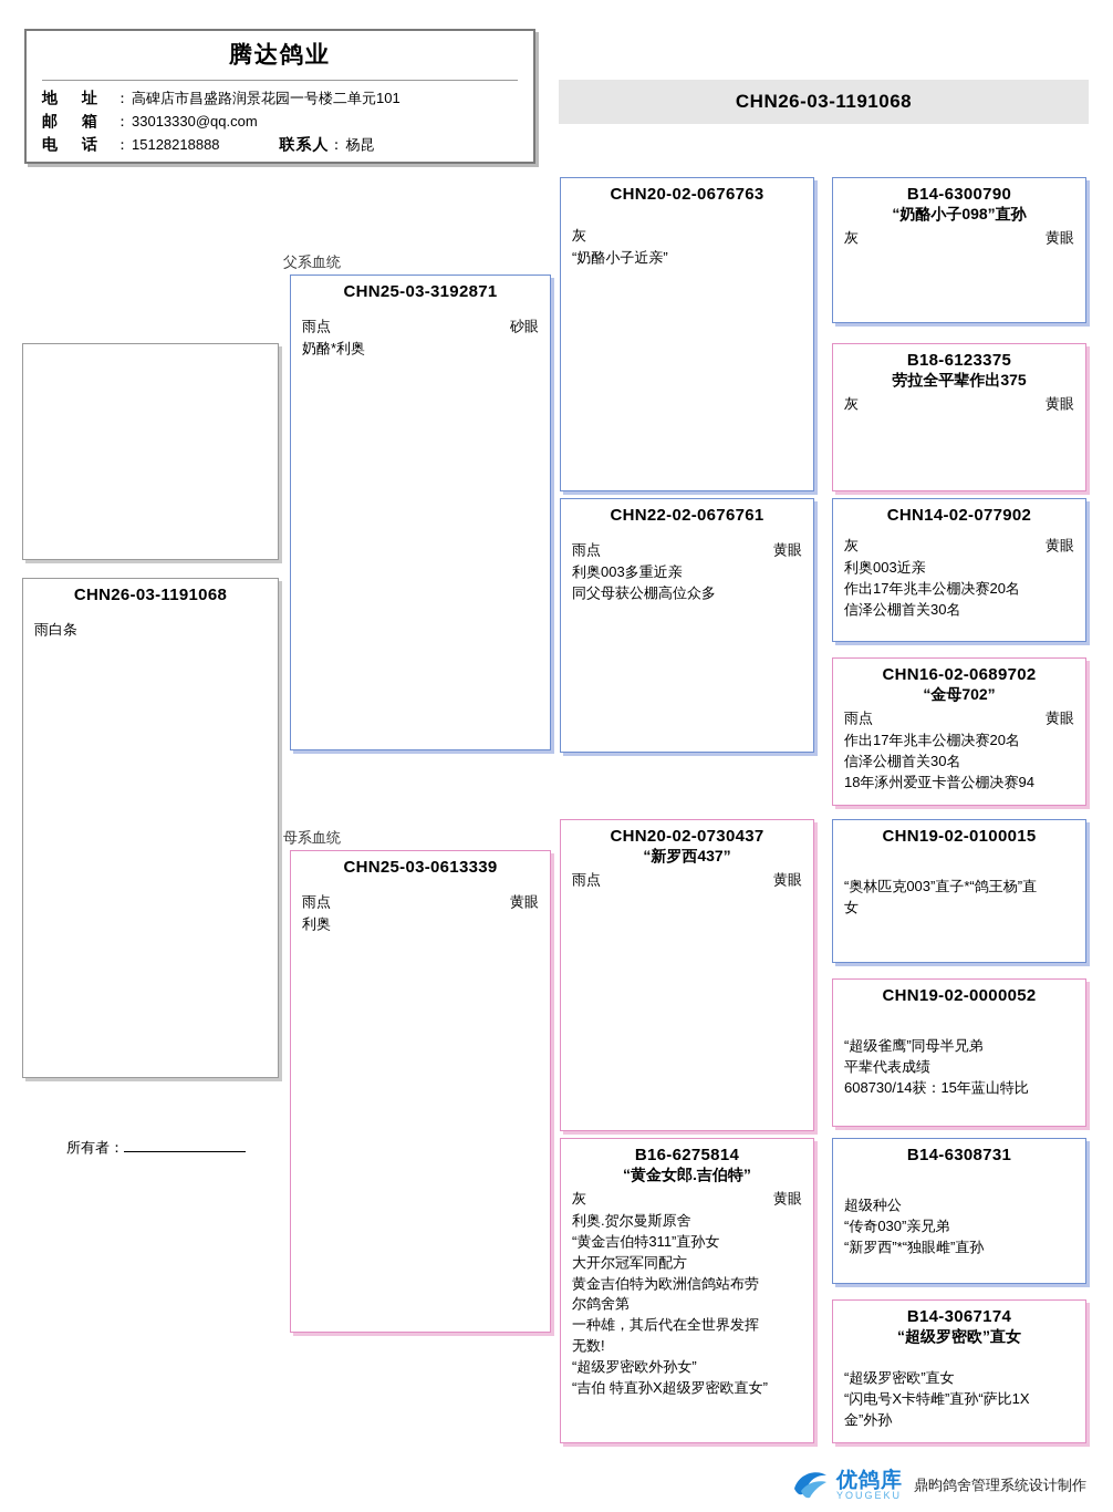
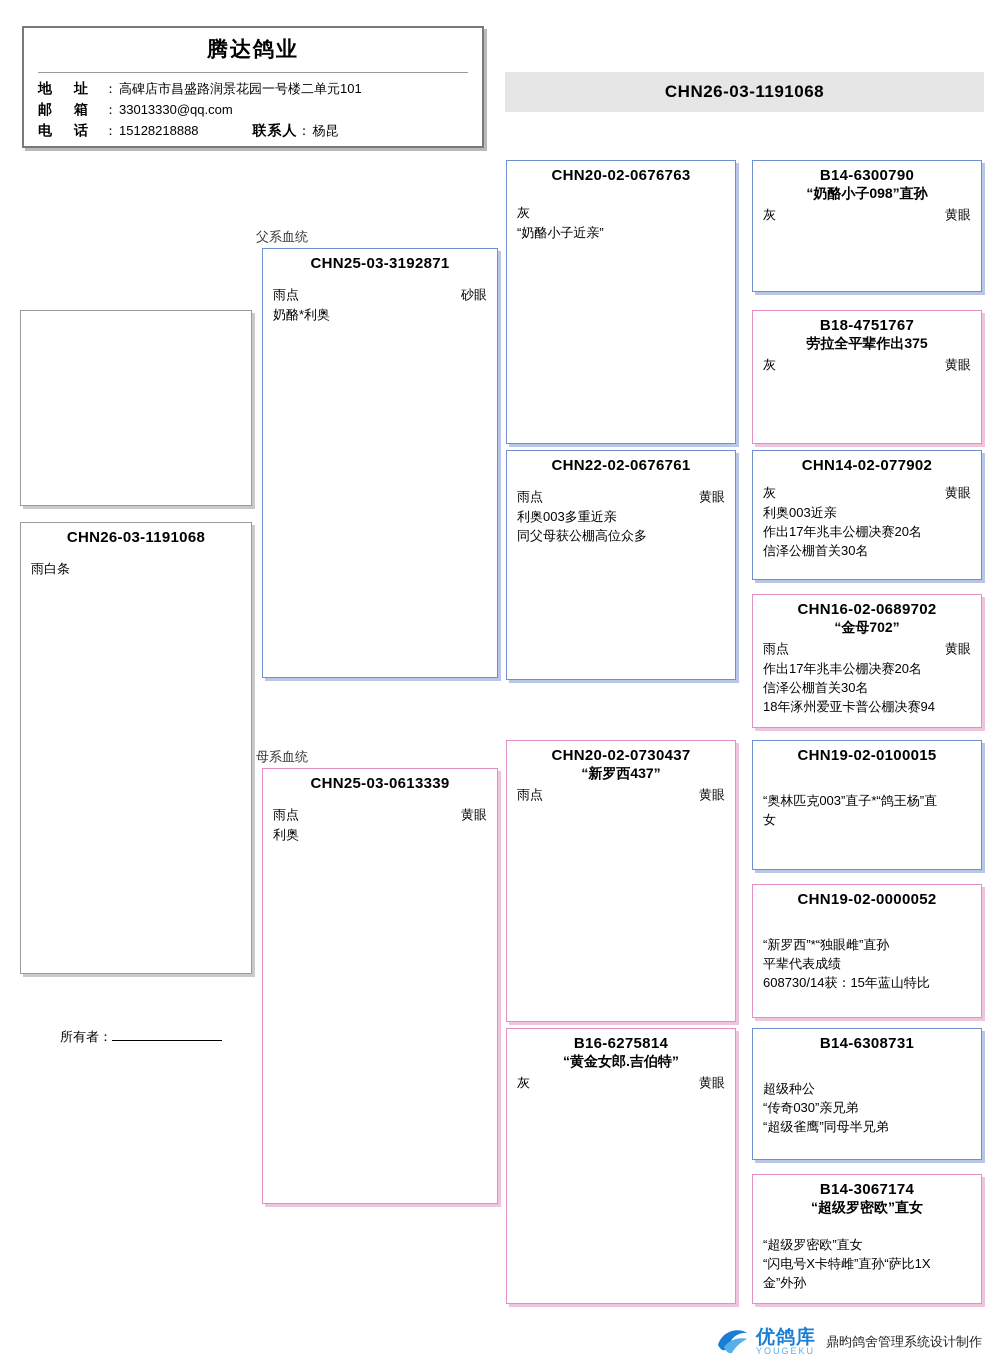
  腾达鸽业
  地 址
  ：
  高碑店市昌盛路润景花园一号楼二单元101
  邮 箱
  ：
  33013330@qq.com
  电 话
  ：
  15128218888
  联系人
  ：
  杨昆
  CHN26-03-1191068
  父系血统
  母系血统
  CHN26-03-1191068
  雨白条
  所有者：
  CHN25-03-3192871
  雨点
  砂眼
  奶酪*利奥
  CHN25-03-0613339
  雨点
  黄眼
  利奥
  CHN20-02-0676763
  灰
  “奶酪小子近亲”
  CHN22-02-0676761
  雨点
  黄眼
  利奥003多重近亲
  同父母获公棚高位众多
  CHN20-02-0730437
  “新罗西437”
  雨点
  黄眼
  B16-6275814
  “黄金女郎.吉伯特”
  灰
  黄眼
- 利奥.贺尔曼斯原舍
- “黄金吉伯特311”直孙女
- 大开尔冠军同配方
- 黄金吉伯特为欧洲信鸽站布劳
- 尔鸽舍第
- 一种雄，其后代在全世界发挥
- 无数!
- “超级罗密欧外孙女”
- “吉伯 特直孙X超级罗密欧直女”
  B14-6300790
  “奶酪小子098”直孙
  灰
  黄眼
- B18-6123375
+ B18-4751767
  劳拉全平辈作出375
  灰
  黄眼
  CHN14-02-077902
  灰
  黄眼
  利奥003近亲
  作出17年兆丰公棚决赛20名
  信泽公棚首关30名
  CHN16-02-0689702
  “金母702”
  雨点
  黄眼
  作出17年兆丰公棚决赛20名
  信泽公棚首关30名
  18年涿州爱亚卡普公棚决赛94
  CHN19-02-0100015
  “奥林匹克003”直子*“鸽王杨”直
  女
  CHN19-02-0000052
- “超级雀鹰”同母半兄弟
+ “新罗西”*“独眼雌”直孙
  平辈代表成绩
  608730/14获：15年蓝山特比
  B14-6308731
  超级种公
  “传奇030”亲兄弟
- “新罗西”*“独眼雌”直孙
+ “超级雀鹰”同母半兄弟
  B14-3067174
  “超级罗密欧”直女
  “超级罗密欧”直女
  “闪电号X卡特雌”直孙“萨比1X
  金”外孙
  优鸽库
  YOUGEKU
  鼎昀鸽舍管理系统设计制作
